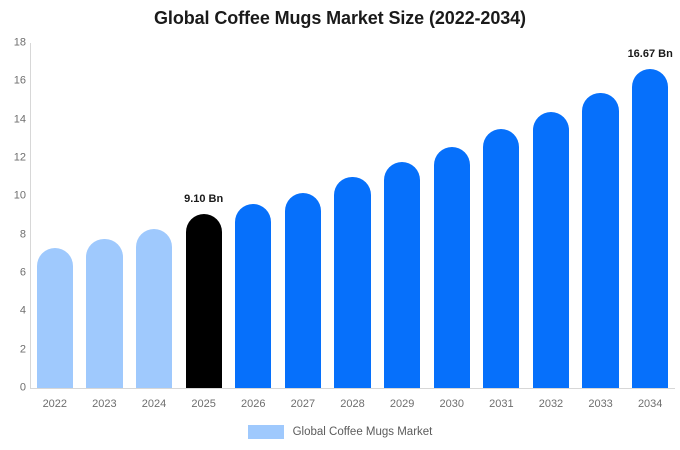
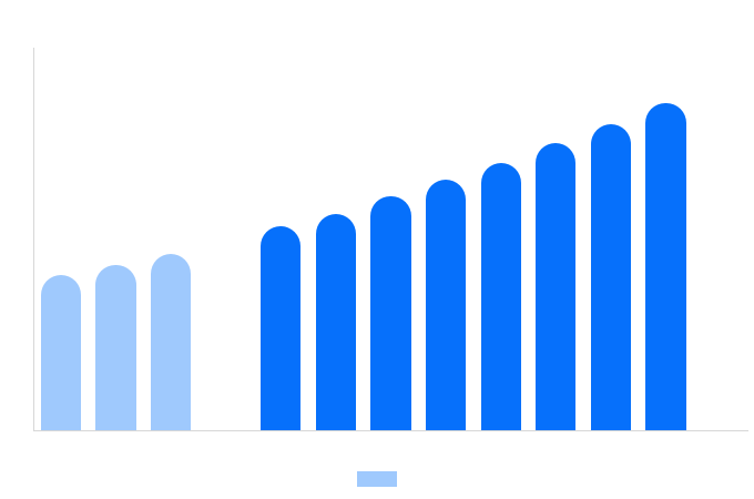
- Global Coffee Mugs Market Size (2022-2034)
- 18
- 16
- 14
- 12
- 10
- 8
- 6
- 4
- 2
- 0
- 9.10 Bn
- 16.67 Bn
- 2022
- 2023
- 2024
- 2025
- 2026
- 2027
- 2028
- 2029
- 2030
- 2031
- 2032
- 2033
- 2034
- Global Coffee Mugs Market
